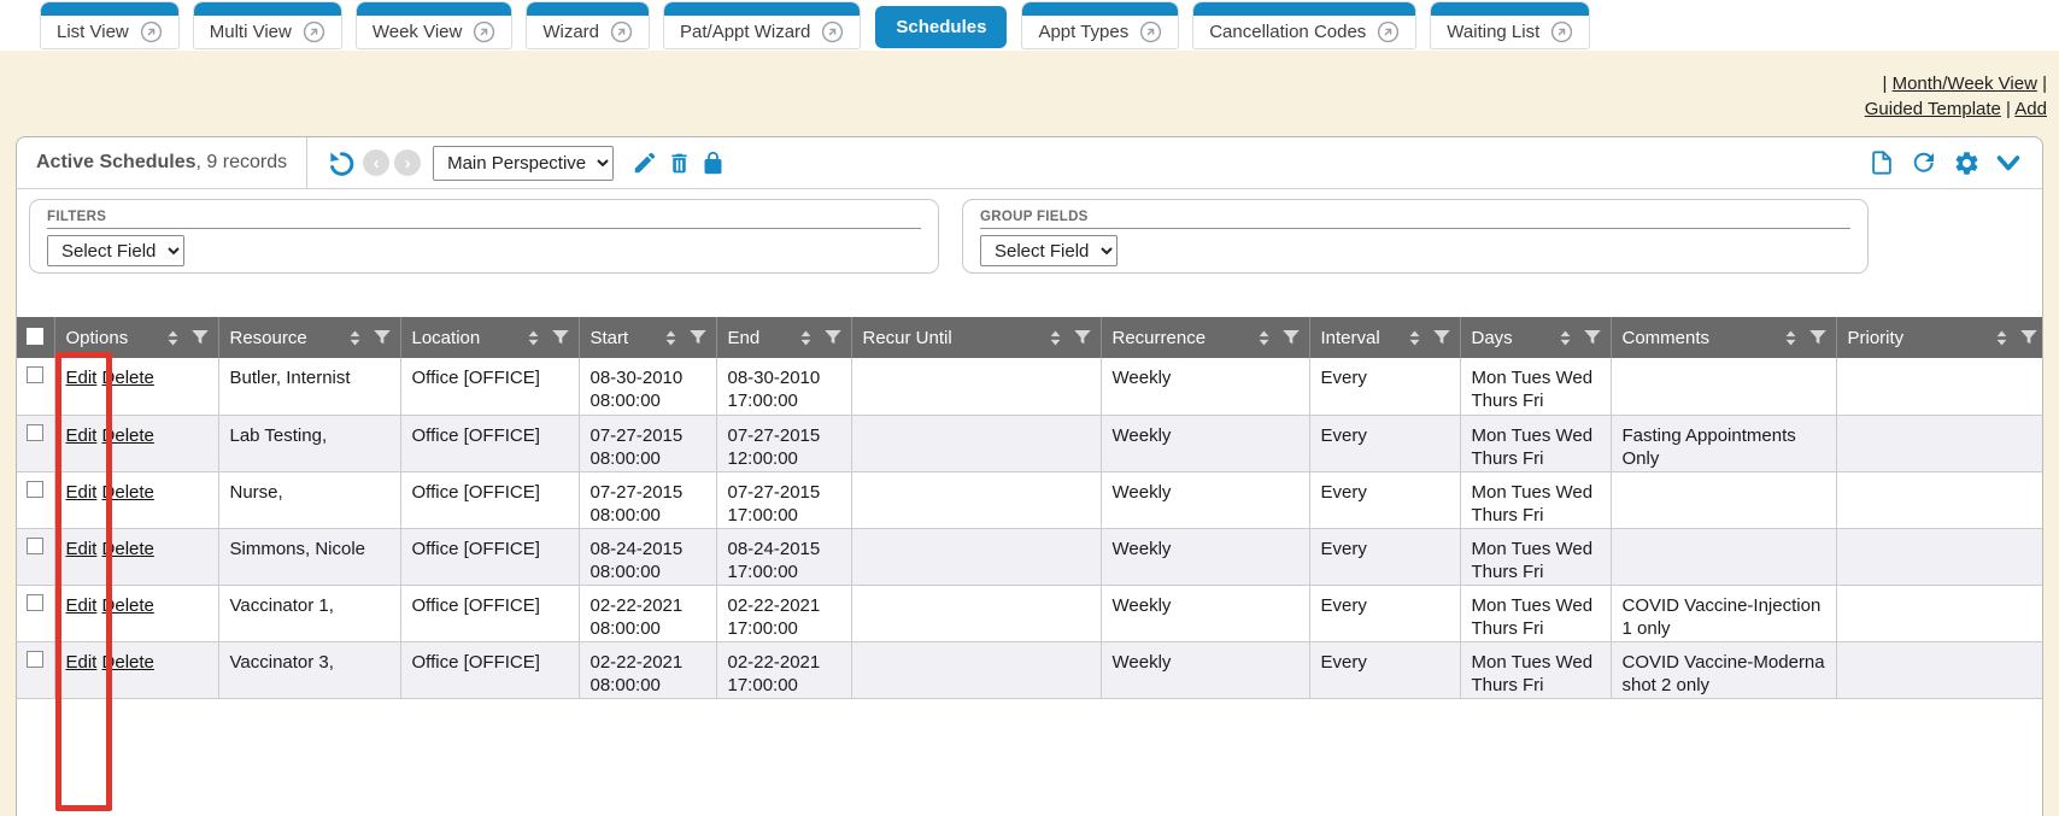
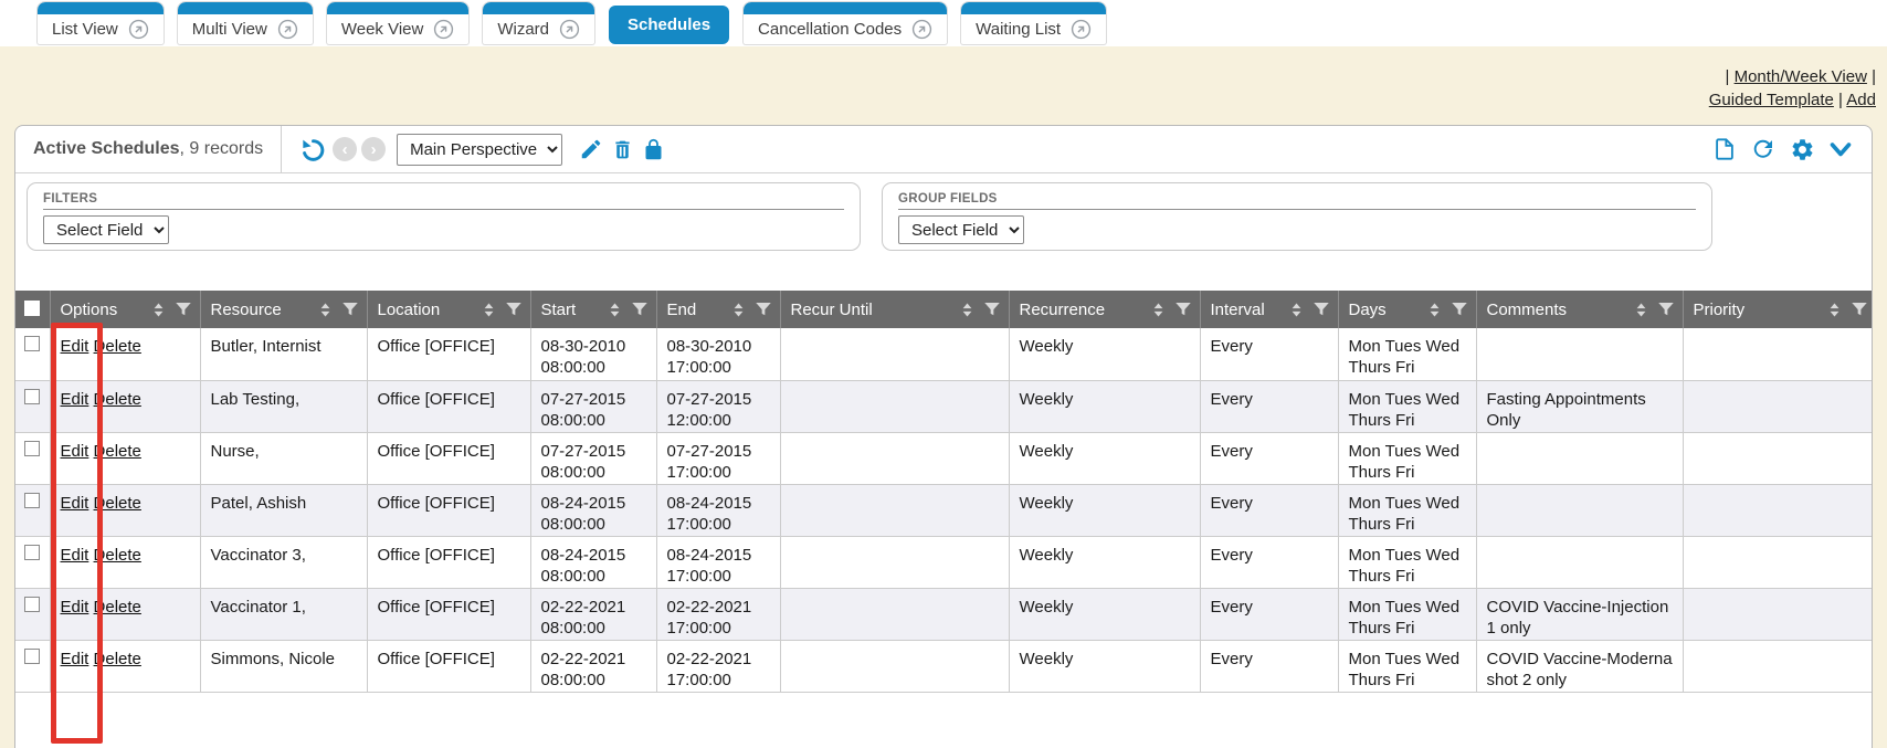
  List View
  Multi View
  Week View
  Wizard
- Pat/Appt Wizard
  Schedules
- Appt Types
  Cancellation Codes
  Waiting List
  | Month/Week View |
  Guided Template | Add
  Active Schedules, 9 records
  ‹
  ›
  Main Perspective
  FILTERS
  Select Field
  GROUP FIELDS
  Select Field
  	Options	Resource	Location	Start	End	Recur Until	Recurrence	Interval	Days	Comments	Priority
  	Edit Delete	Butler, Internist	Office [OFFICE]	08-30-2010 08:00:00	08-30-2010 17:00:00		Weekly	Every	Mon Tues Wed Thurs Fri
  	Edit Delete	Lab Testing,	Office [OFFICE]	07-27-2015 08:00:00	07-27-2015 12:00:00		Weekly	Every	Mon Tues Wed Thurs Fri	Fasting Appointments Only
  	Edit Delete	Nurse,	Office [OFFICE]	07-27-2015 08:00:00	07-27-2015 17:00:00		Weekly	Every	Mon Tues Wed Thurs Fri
+ 	Edit Delete	Patel, Ashish	Office [OFFICE]	08-24-2015 08:00:00	08-24-2015 17:00:00		Weekly	Every	Mon Tues Wed Thurs Fri
- 	Edit Delete	Simmons, Nicole	Office [OFFICE]	08-24-2015 08:00:00	08-24-2015 17:00:00		Weekly	Every	Mon Tues Wed Thurs Fri
+ 	Edit Delete	Vaccinator 3,	Office [OFFICE]	08-24-2015 08:00:00	08-24-2015 17:00:00		Weekly	Every	Mon Tues Wed Thurs Fri
  	Edit Delete	Vaccinator 1,	Office [OFFICE]	02-22-2021 08:00:00	02-22-2021 17:00:00		Weekly	Every	Mon Tues Wed Thurs Fri	COVID Vaccine-Injection 1 only
- 	Edit Delete	Vaccinator 3,	Office [OFFICE]	02-22-2021 08:00:00	02-22-2021 17:00:00		Weekly	Every	Mon Tues Wed Thurs Fri	COVID Vaccine-Moderna shot 2 only
+ 	Edit Delete	Simmons, Nicole	Office [OFFICE]	02-22-2021 08:00:00	02-22-2021 17:00:00		Weekly	Every	Mon Tues Wed Thurs Fri	COVID Vaccine-Moderna shot 2 only
